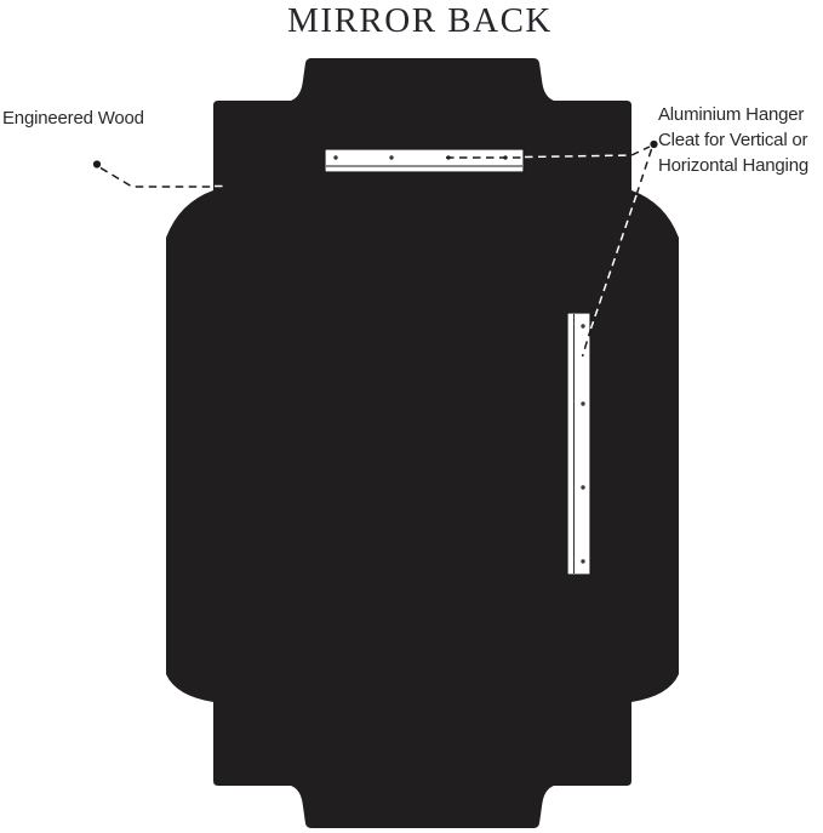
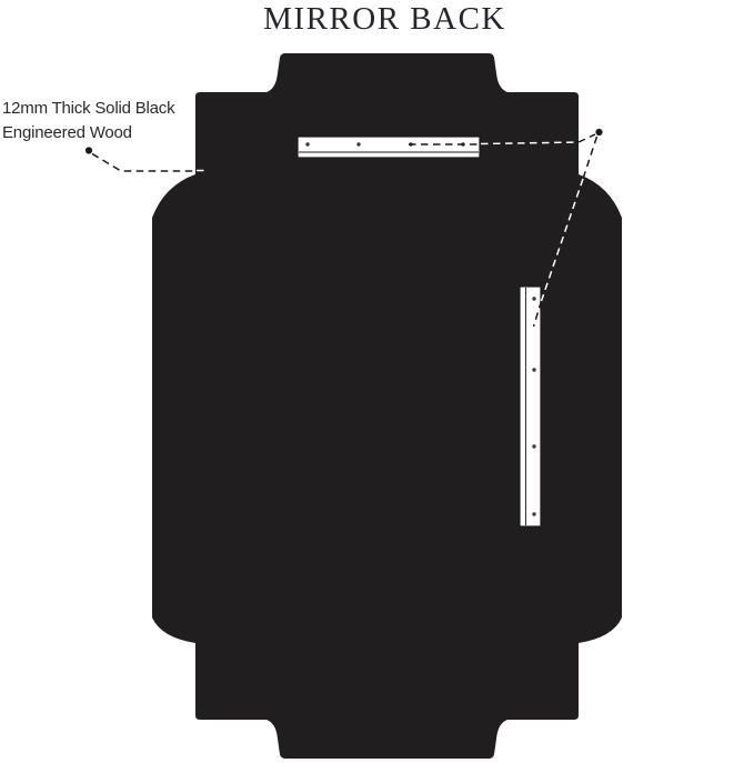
  MIRROR BACK
+ 12mm Thick Solid Black
  Engineered Wood
- Aluminium Hanger
- Cleat for Vertical or
- Horizontal Hanging
